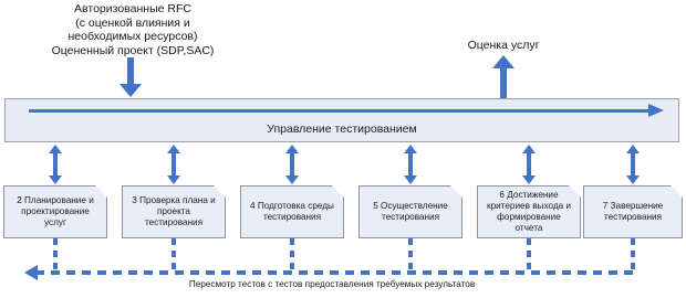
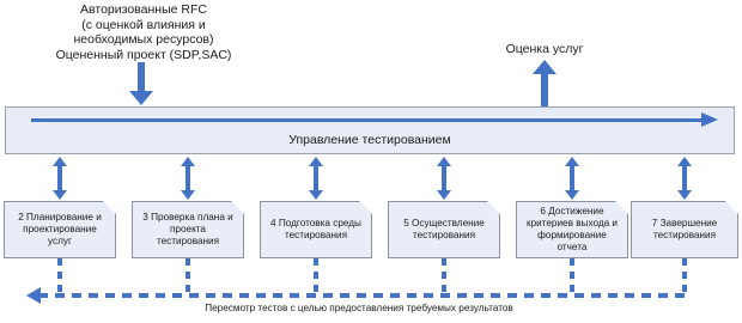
  Авторизованные RFC
  (с оценкой влияния и
  необходимых ресурсов)
  Оцененный проект (SDP,SAC)
  Оценка услуг
  Управление тестированием
  2 Планирование и
  проектирование
  услуг
  3 Проверка плана и
  проекта
  тестирования
  4 Подготовка среды
  тестирования
  5 Осуществление
  тестирования
  6 Достижение
  критериев выхода и
  формирование
  отчета
  7 Завершение
  тестирования
- Пересмотр тестов с тестов предоставления требуемых результатов
+ Пересмотр тестов с целью предоставления требуемых результатов
